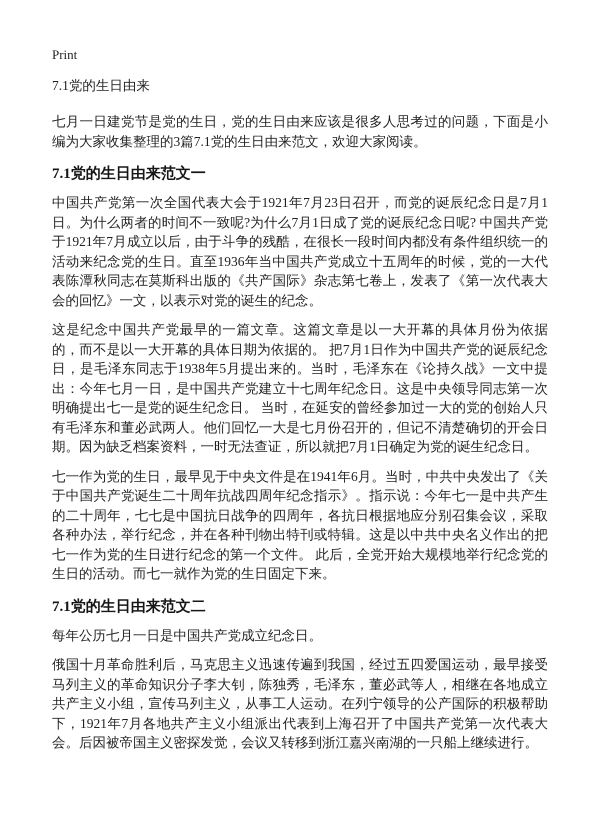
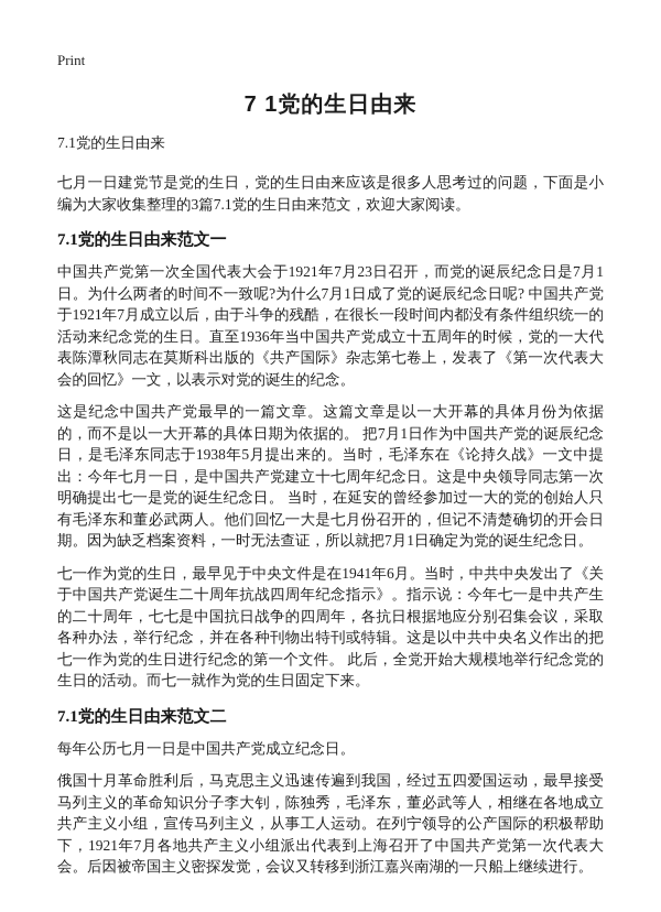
  Print
+ 7 1党的生日由来
  7.1党的生日由来
  七月一日建党节是党的生日，党的生日由来应该是很多人思考过的问题，下面是小编为大家收集整理的3篇7.1党的生日由来范文，欢迎大家阅读。
  7.1党的生日由来范文一
  中国共产党第一次全国代表大会于1921年7月23日召开，而党的诞辰纪念日是7月1日。为什么两者的时间不一致呢?为什么7月1日成了党的诞辰纪念日呢? 中国共产党于1921年7月成立以后，由于斗争的残酷，在很长一段时间内都没有条件组织统一的活动来纪念党的生日。直至1936年当中国共产党成立十五周年的时候，党的一大代表陈潭秋同志在莫斯科出版的《共产国际》杂志第七卷上，发表了《第一次代表大会的回忆》一文，以表示对党的诞生的纪念。
  这是纪念中国共产党最早的一篇文章。这篇文章是以一大开幕的具体月份为依据的，而不是以一大开幕的具体日期为依据的。 把7月1日作为中国共产党的诞辰纪念日，是毛泽东同志于1938年5月提出来的。当时，毛泽东在《论持久战》一文中提出：今年七月一日，是中国共产党建立十七周年纪念日。这是中央领导同志第一次明确提出七一是党的诞生纪念日。 当时，在延安的曾经参加过一大的党的创始人只有毛泽东和董必武两人。他们回忆一大是七月份召开的，但记不清楚确切的开会日期。因为缺乏档案资料，一时无法查证，所以就把7月1日确定为党的诞生纪念日。
  七一作为党的生日，最早见于中央文件是在1941年6月。当时，中共中央发出了《关于中国共产党诞生二十周年抗战四周年纪念指示》。指示说：今年七一是中共产生的二十周年，七七是中国抗日战争的四周年，各抗日根据地应分别召集会议，采取各种办法，举行纪念，并在各种刊物出特刊或特辑。这是以中共中央名义作出的把七一作为党的生日进行纪念的第一个文件。 此后，全党开始大规模地举行纪念党的生日的活动。而七一就作为党的生日固定下来。
  7.1党的生日由来范文二
  每年公历七月一日是中国共产党成立纪念日。
  俄国十月革命胜利后，马克思主义迅速传遍到我国，经过五四爱国运动，最早接受马列主义的革命知识分子李大钊，陈独秀，毛泽东，董必武等人，相继在各地成立共产主义小组，宣传马列主义，从事工人运动。在列宁领导的公产国际的积极帮助下，1921年7月各地共产主义小组派出代表到上海召开了中国共产党第一次代表大会。后因被帝国主义密探发觉，会议又转移到浙江嘉兴南湖的一只船上继续进行。
